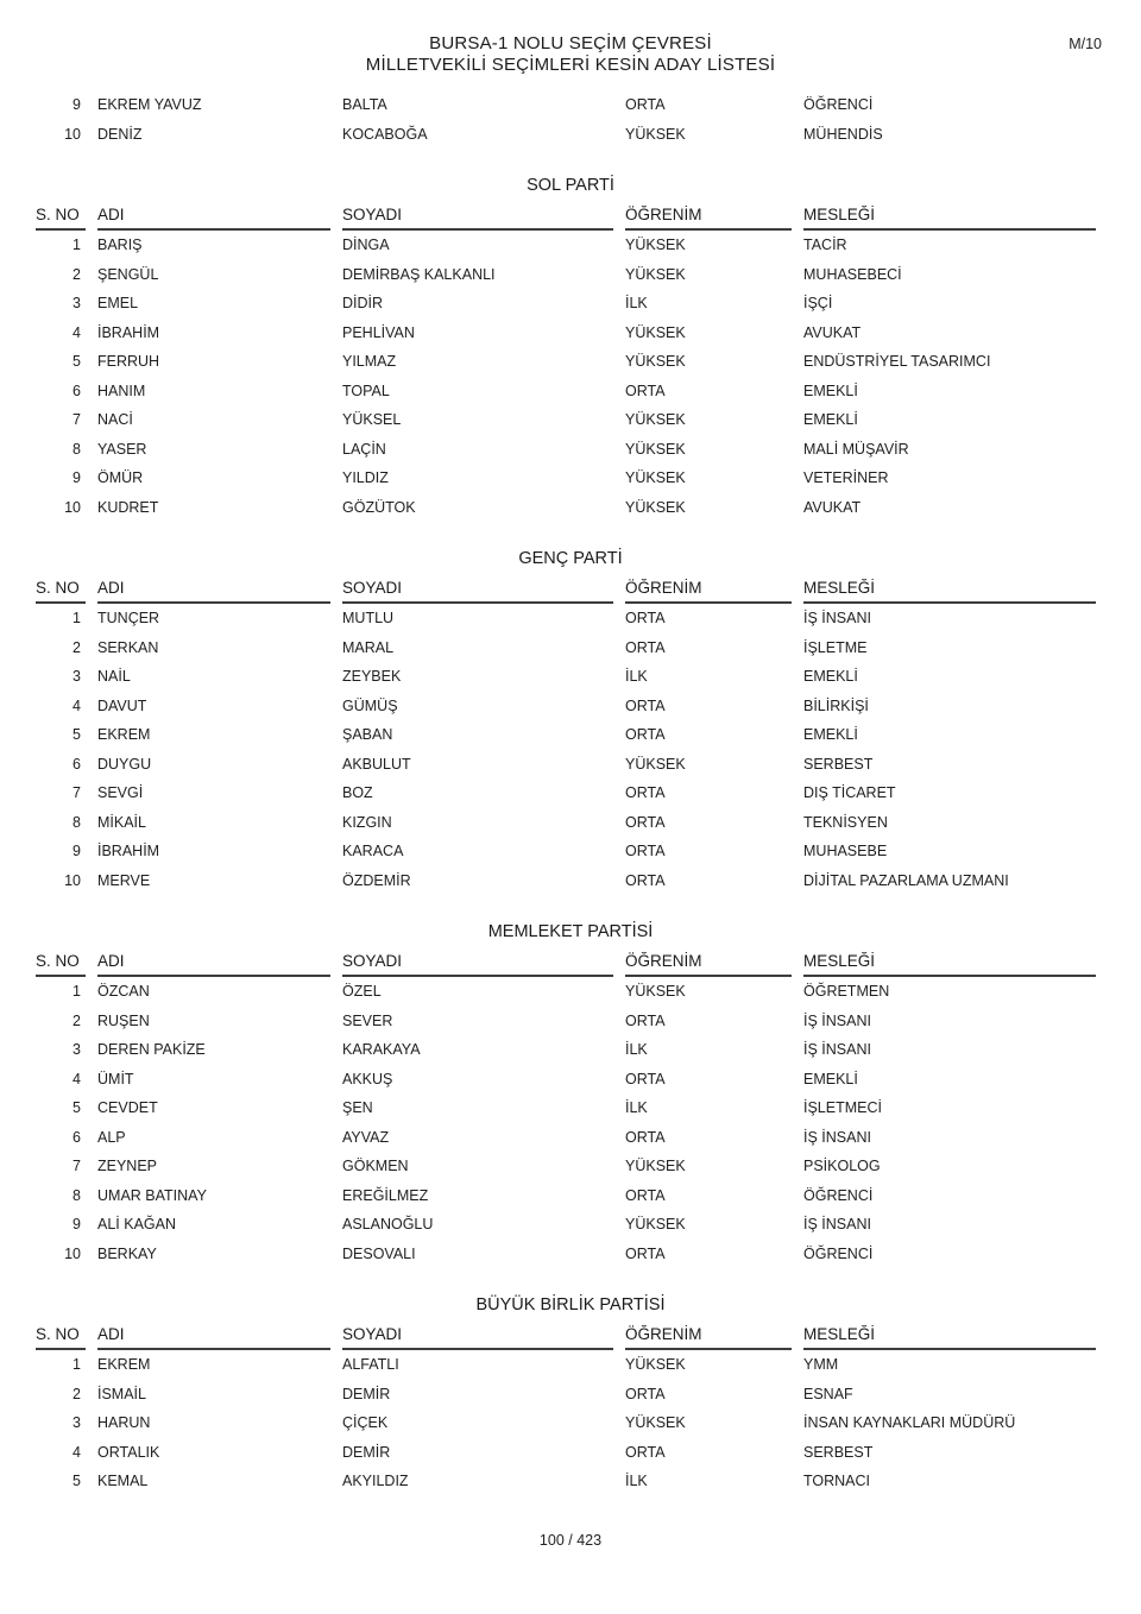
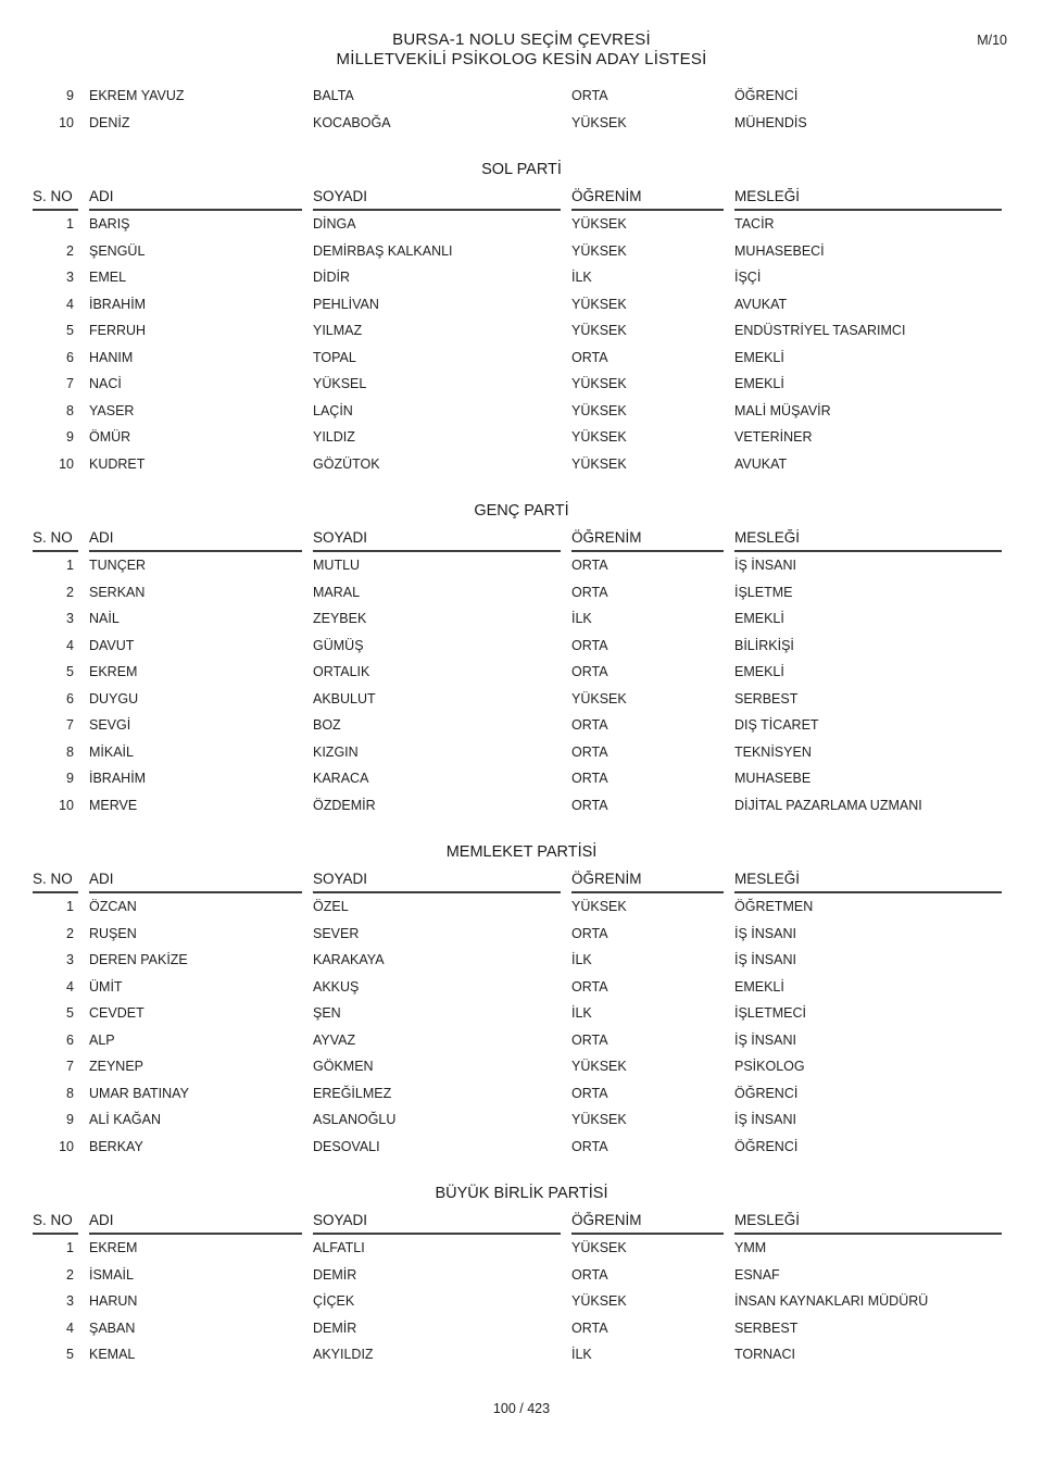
  M/10
  BURSA-1 NOLU SEÇİM ÇEVRESİ
- MİLLETVEKİLİ SEÇİMLERİ KESİN ADAY LİSTESİ
+ MİLLETVEKİLİ PSİKOLOG KESİN ADAY LİSTESİ
  9	EKREM YAVUZ	BALTA	ORTA	ÖĞRENCİ
  10	DENİZ	KOCABOĞA	YÜKSEK	MÜHENDİS
  SOL PARTİ
  S. NO	ADI	SOYADI	ÖĞRENİM	MESLEĞİ
  1	BARIŞ	DİNGA	YÜKSEK	TACİR
  2	ŞENGÜL	DEMİRBAŞ KALKANLI	YÜKSEK	MUHASEBECİ
  3	EMEL	DİDİR	İLK	İŞÇİ
  4	İBRAHİM	PEHLİVAN	YÜKSEK	AVUKAT
  5	FERRUH	YILMAZ	YÜKSEK	ENDÜSTRİYEL TASARIMCI
  6	HANIM	TOPAL	ORTA	EMEKLİ
  7	NACİ	YÜKSEL	YÜKSEK	EMEKLİ
  8	YASER	LAÇİN	YÜKSEK	MALİ MÜŞAVİR
  9	ÖMÜR	YILDIZ	YÜKSEK	VETERİNER
  10	KUDRET	GÖZÜTOK	YÜKSEK	AVUKAT
  GENÇ PARTİ
  S. NO	ADI	SOYADI	ÖĞRENİM	MESLEĞİ
  1	TUNÇER	MUTLU	ORTA	İŞ İNSANI
  2	SERKAN	MARAL	ORTA	İŞLETME
  3	NAİL	ZEYBEK	İLK	EMEKLİ
  4	DAVUT	GÜMÜŞ	ORTA	BİLİRKİŞİ
- 5	EKREM	ŞABAN	ORTA	EMEKLİ
+ 5	EKREM	ORTALIK	ORTA	EMEKLİ
  6	DUYGU	AKBULUT	YÜKSEK	SERBEST
  7	SEVGİ	BOZ	ORTA	DIŞ TİCARET
  8	MİKAİL	KIZGIN	ORTA	TEKNİSYEN
  9	İBRAHİM	KARACA	ORTA	MUHASEBE
  10	MERVE	ÖZDEMİR	ORTA	DİJİTAL PAZARLAMA UZMANI
  MEMLEKET PARTİSİ
  S. NO	ADI	SOYADI	ÖĞRENİM	MESLEĞİ
  1	ÖZCAN	ÖZEL	YÜKSEK	ÖĞRETMEN
  2	RUŞEN	SEVER	ORTA	İŞ İNSANI
  3	DEREN PAKİZE	KARAKAYA	İLK	İŞ İNSANI
  4	ÜMİT	AKKUŞ	ORTA	EMEKLİ
  5	CEVDET	ŞEN	İLK	İŞLETMECİ
  6	ALP	AYVAZ	ORTA	İŞ İNSANI
  7	ZEYNEP	GÖKMEN	YÜKSEK	PSİKOLOG
  8	UMAR BATINAY	EREĞİLMEZ	ORTA	ÖĞRENCİ
  9	ALİ KAĞAN	ASLANOĞLU	YÜKSEK	İŞ İNSANI
  10	BERKAY	DESOVALI	ORTA	ÖĞRENCİ
  BÜYÜK BİRLİK PARTİSİ
  S. NO	ADI	SOYADI	ÖĞRENİM	MESLEĞİ
  1	EKREM	ALFATLI	YÜKSEK	YMM
  2	İSMAİL	DEMİR	ORTA	ESNAF
  3	HARUN	ÇİÇEK	YÜKSEK	İNSAN KAYNAKLARI MÜDÜRÜ
- 4	ORTALIK	DEMİR	ORTA	SERBEST
+ 4	ŞABAN	DEMİR	ORTA	SERBEST
  5	KEMAL	AKYILDIZ	İLK	TORNACI
  100 / 423
